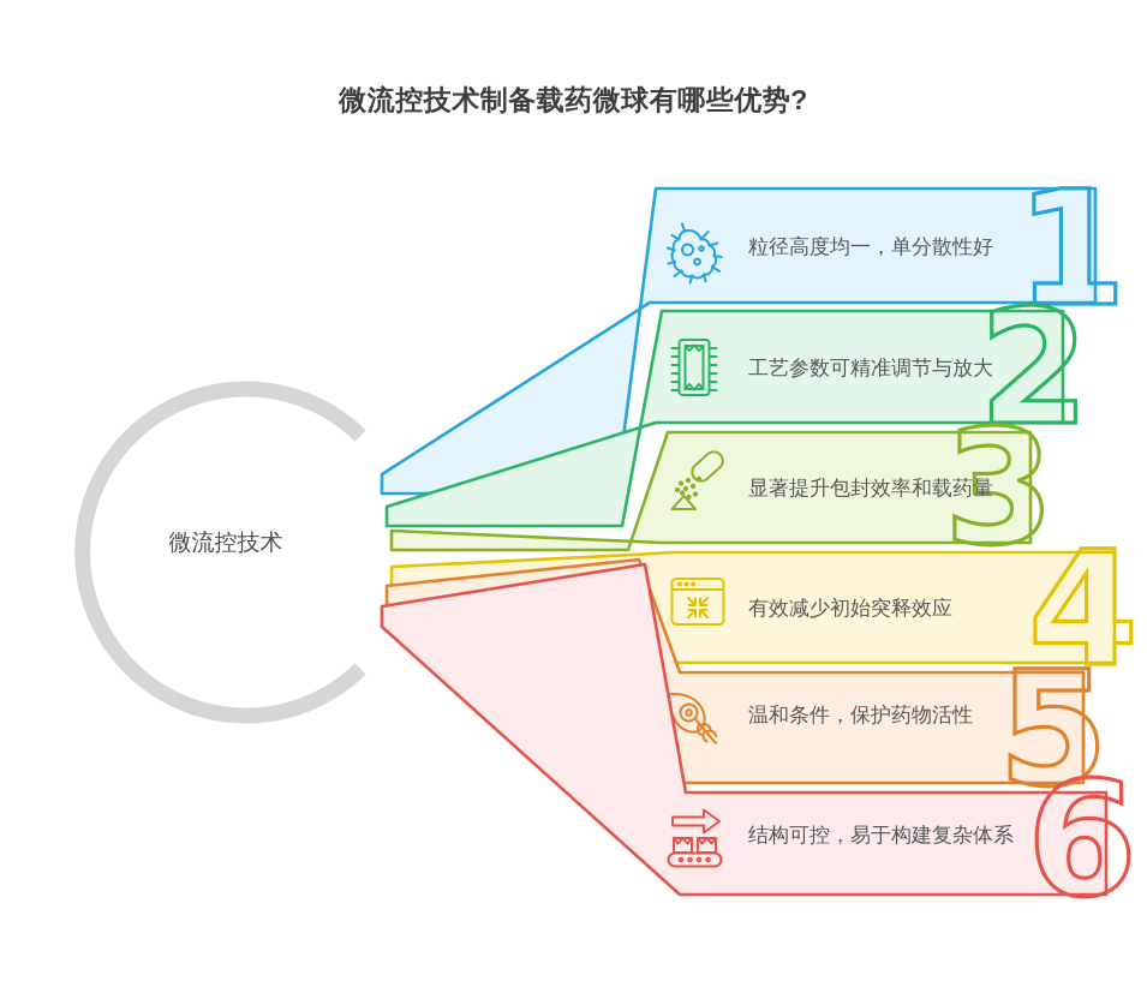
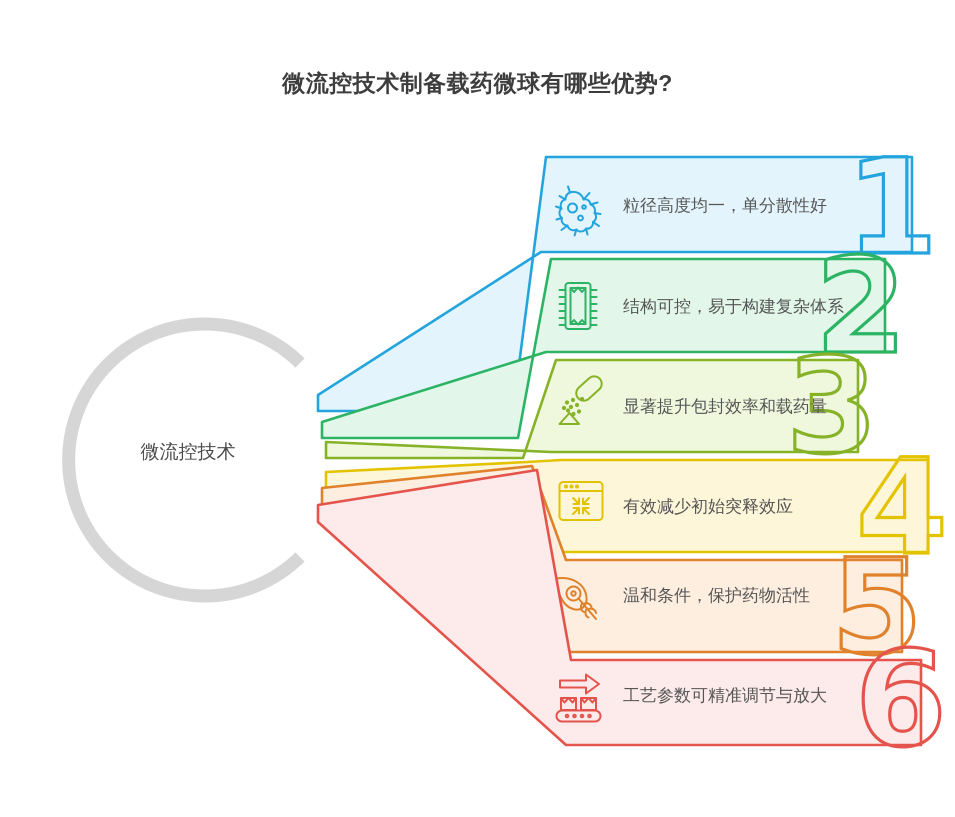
  微流控技术制备载药微球有哪些优势?
  微流控技术
  1
  粒径高度均一，单分散性好
  2
- 工艺参数可精准调节与放大
+ 结构可控，易于构建复杂体系
  3
  显著提升包封效率和载药量
  4
  有效减少初始突释效应
  5
  温和条件，保护药物活性
  6
- 结构可控，易于构建复杂体系
+ 工艺参数可精准调节与放大
